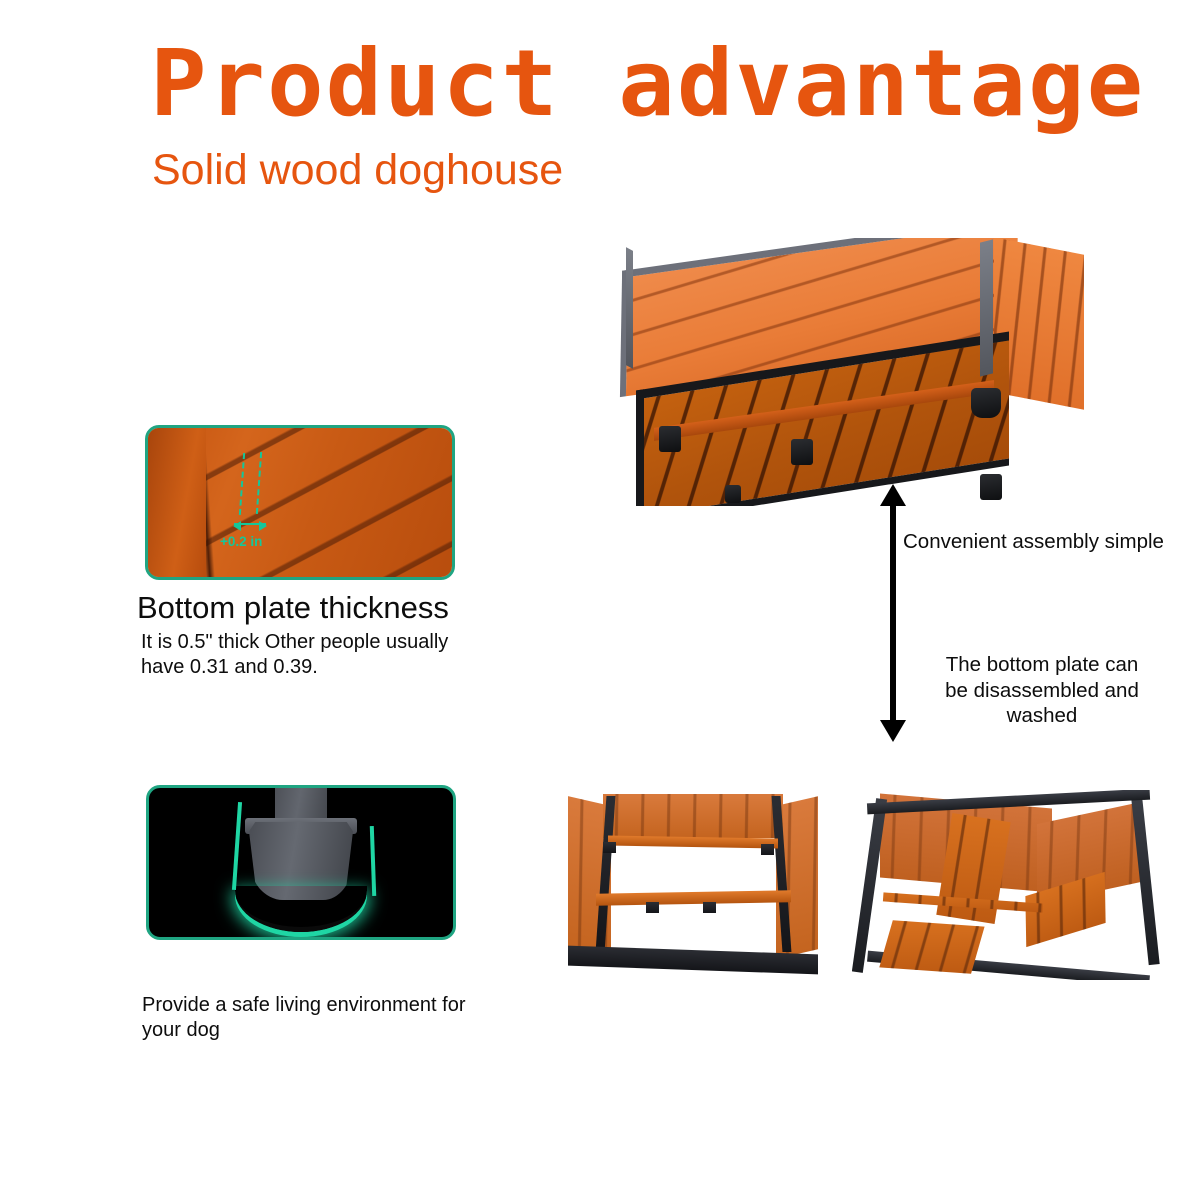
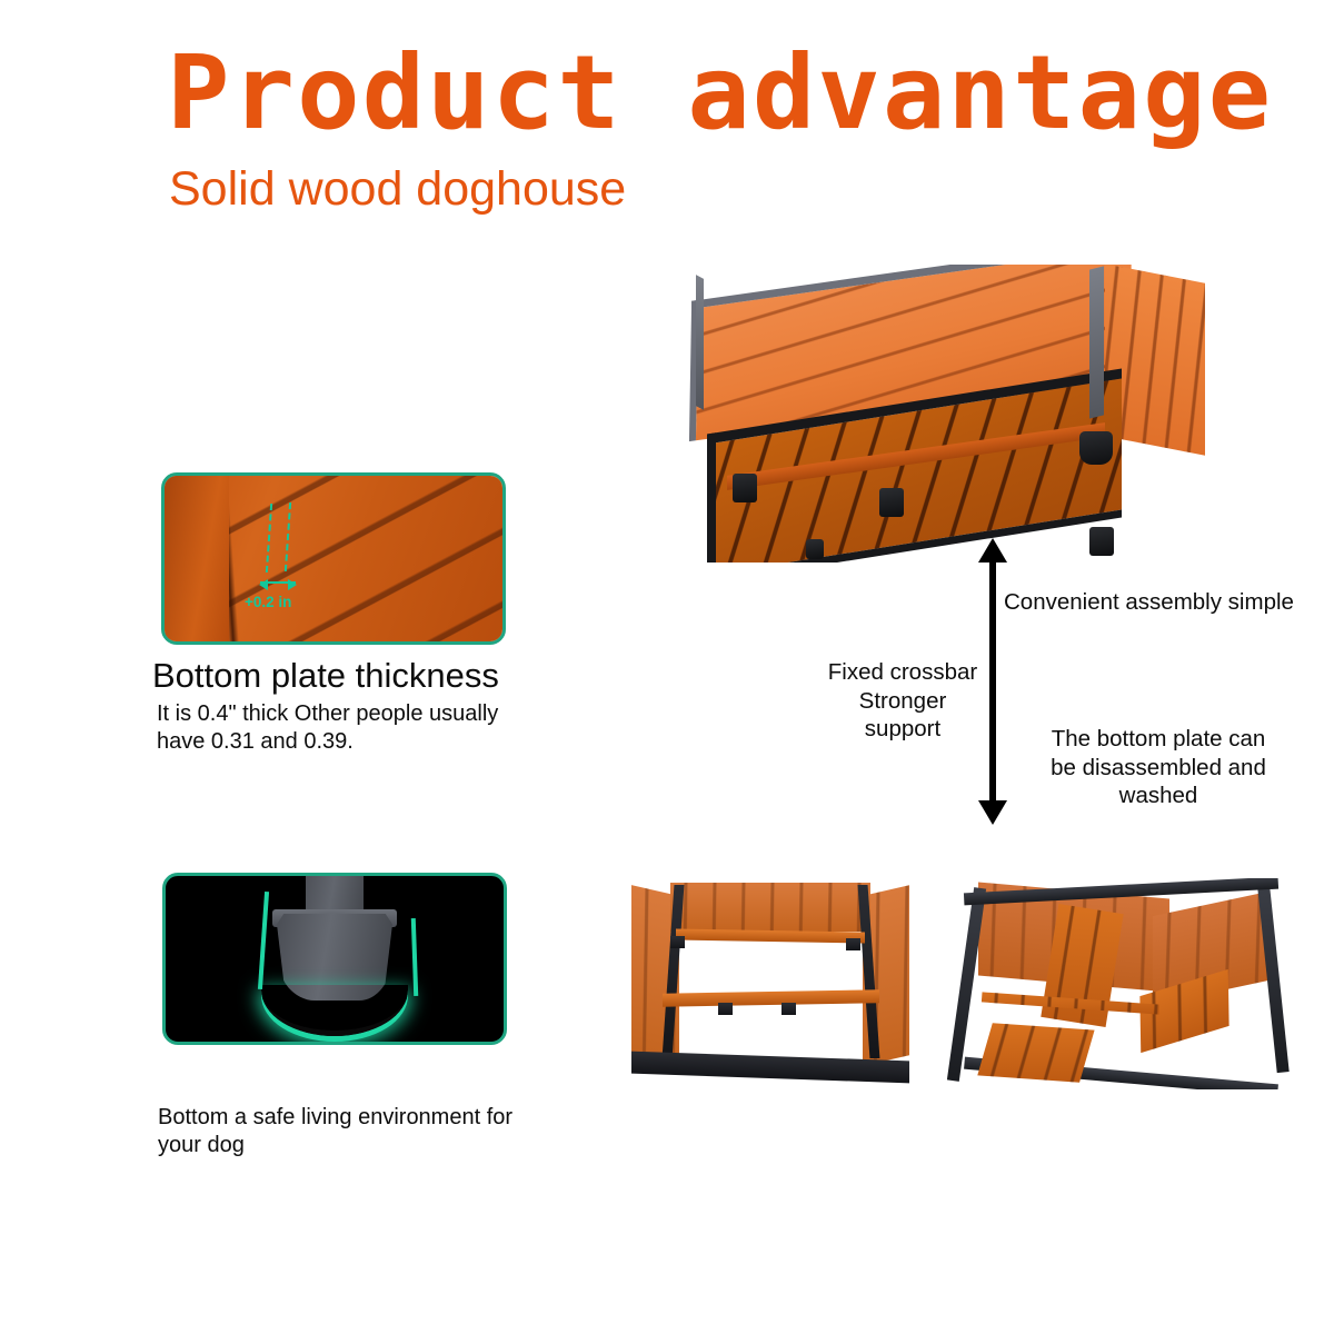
  Product advantage
  Solid wood doghouse
  Convenient assembly simple
+ Fixed crossbar
+ Stronger support
  The bottom plate can
  be disassembled and washed
  +0.2 in
  Bottom plate thickness
- It is 0.5" thick Other people usually have 0.31 and 0.39.
+ It is 0.4" thick Other people usually have 0.31 and 0.39.
- Provide a safe living environment for your dog
+ Bottom a safe living environment for your dog
